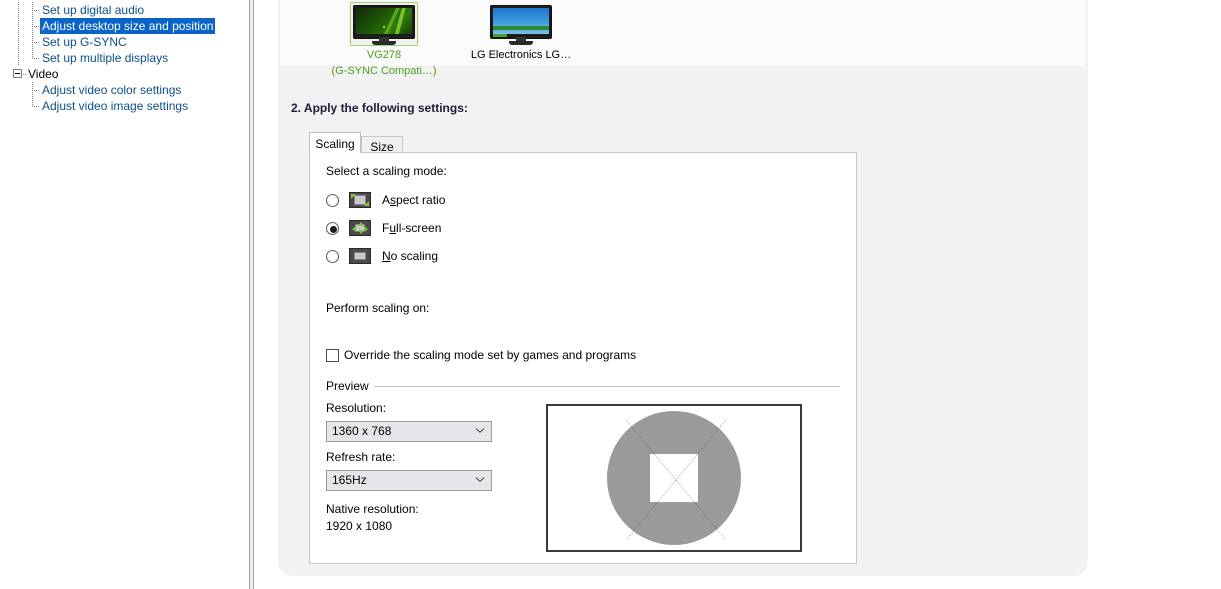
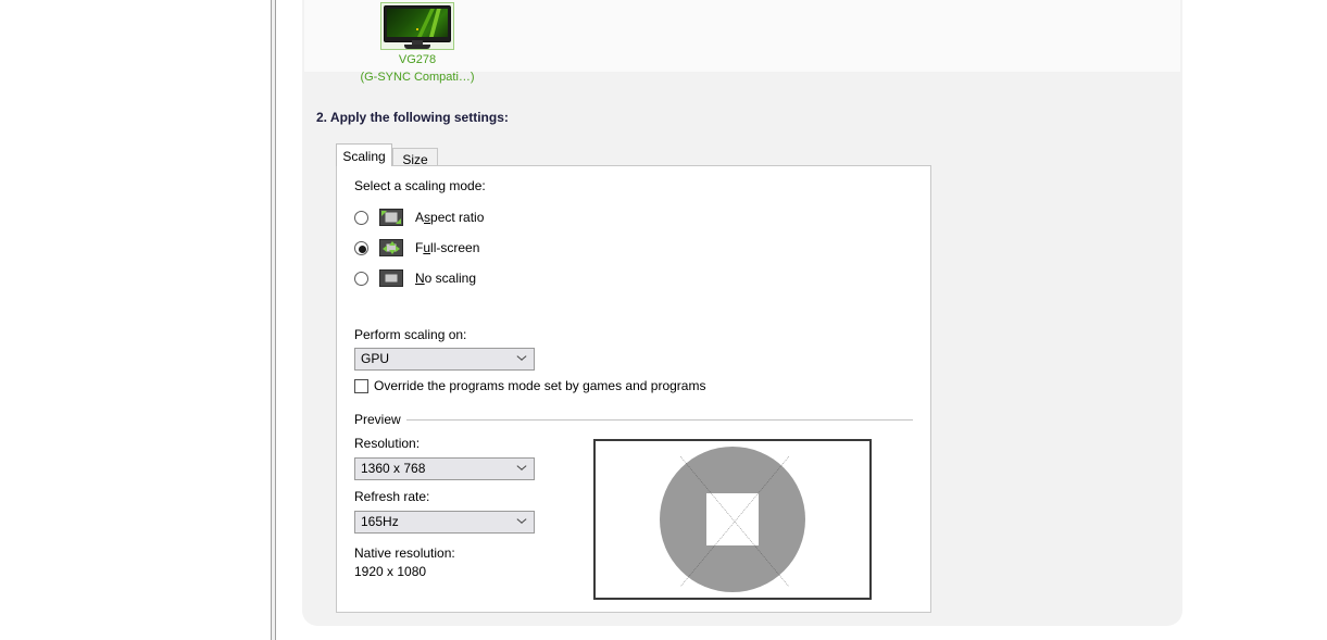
- Set up digital audio
- Adjust desktop size and position
- Set up G-SYNC
- Set up multiple displays
- Video
- Adjust video color settings
- Adjust video image settings
  VG278
  (G-SYNC Compati…)
- LG Electronics LG…
  2. Apply the following settings:
  Scaling
  Size
  Select a scaling mode:
  Aspect ratio
  Full-screen
  No scaling
  Perform scaling on:
+ GPU
- Override the scaling mode set by games and programs
+ Override the programs mode set by games and programs
  Preview
  Resolution:
  1360 x 768
  Refresh rate:
  165Hz
  Native resolution:
  1920 x 1080
